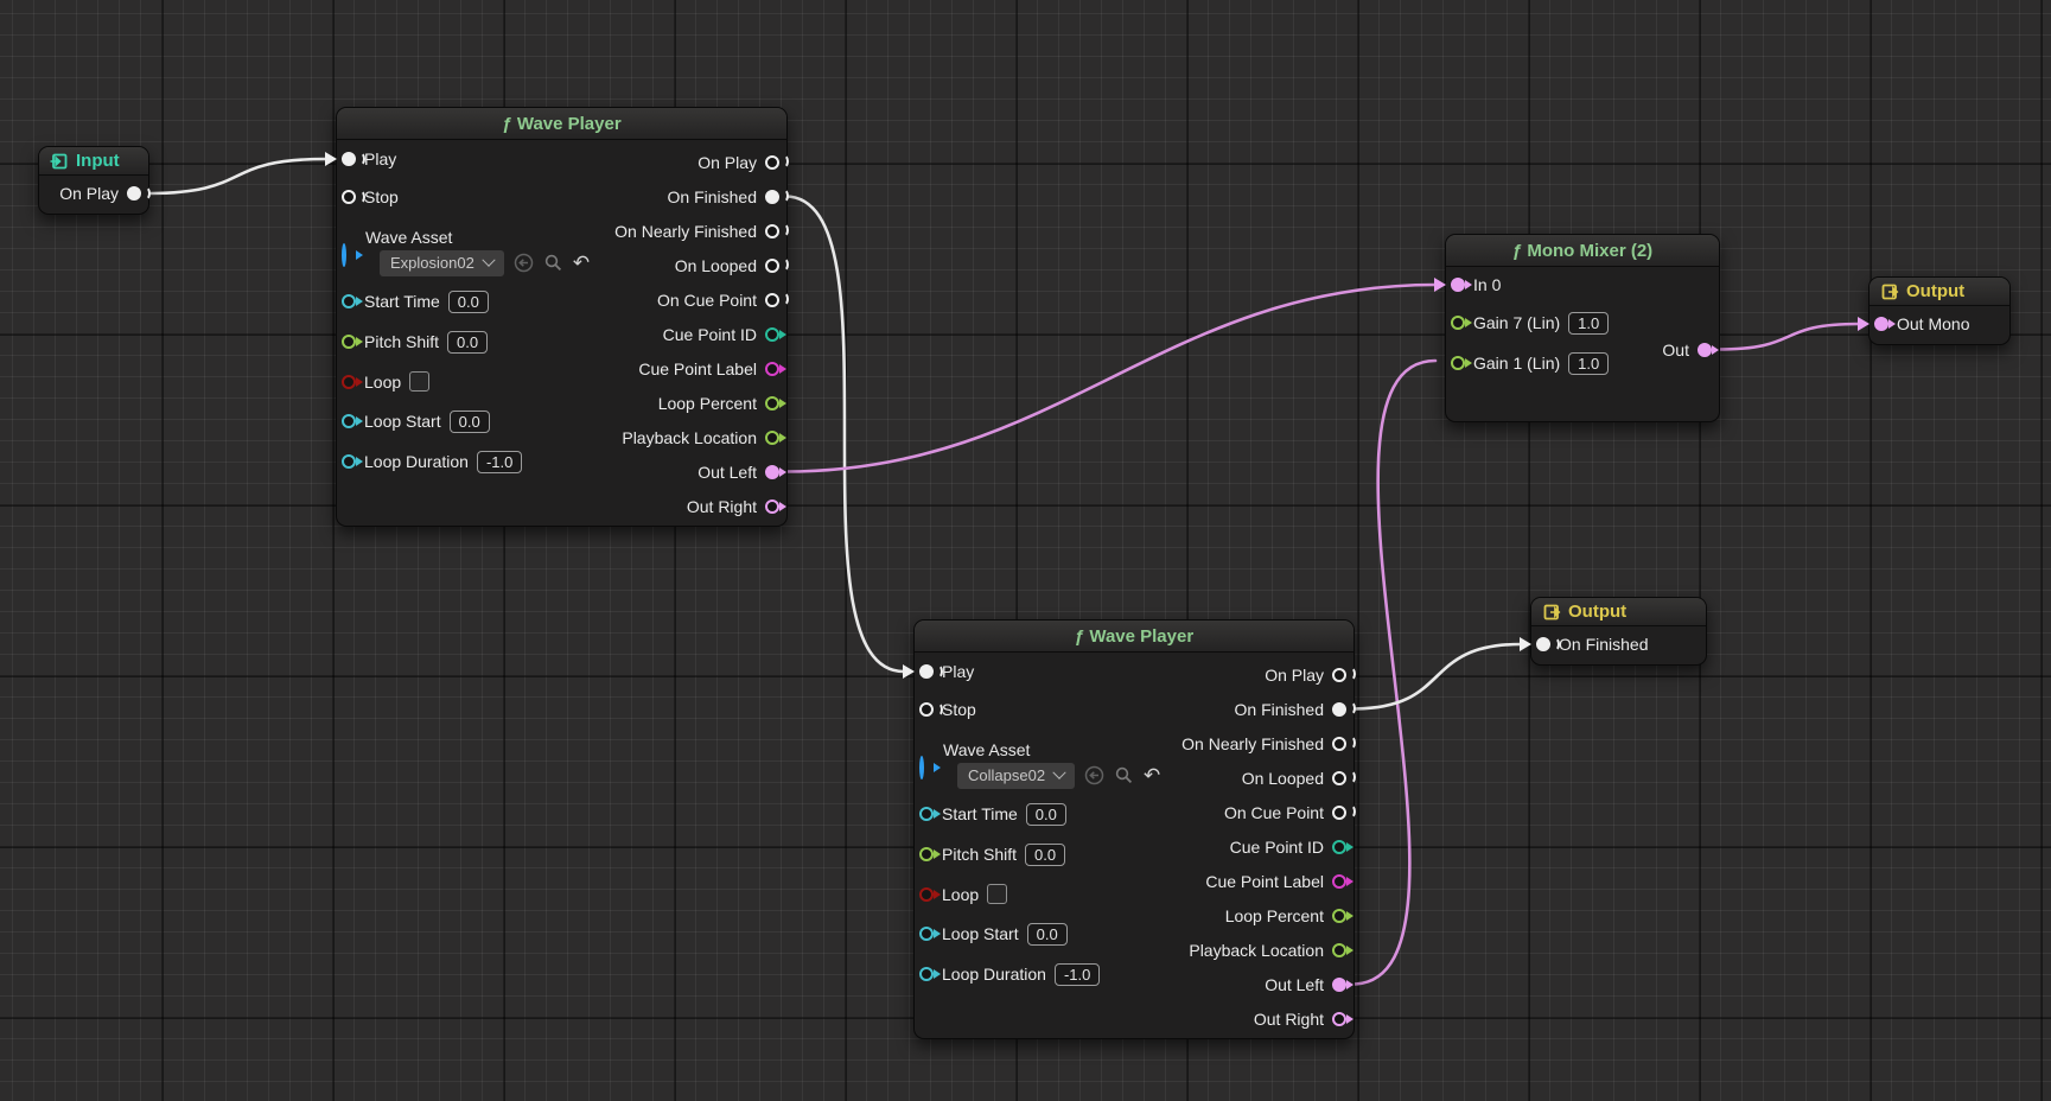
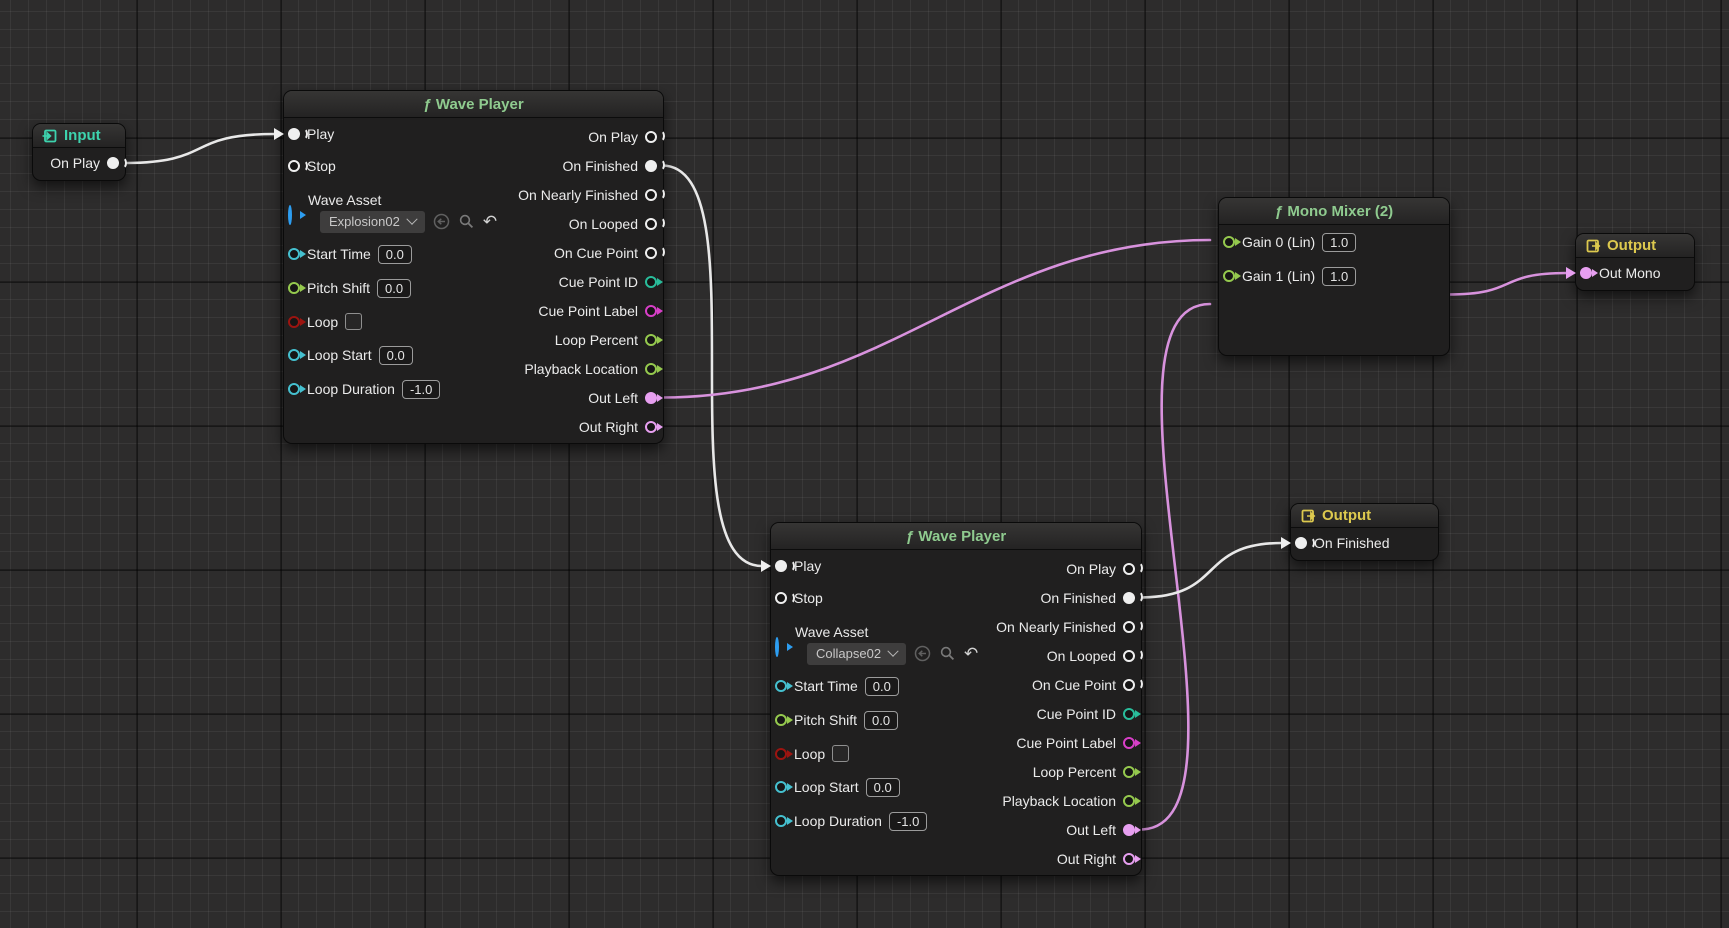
  Input
  On Play
  ƒ Wave Player
  Play
  Stop
  Wave Asset
  Explosion02
  ↶
  Start Time
  0.0
  Pitch Shift
  0.0
  Loop
  Loop Start
  0.0
  Loop Duration
  -1.0
  On Play
  On Finished
  On Nearly Finished
  On Looped
  On Cue Point
  Cue Point ID
  Cue Point Label
  Loop Percent
  Playback Location
  Out Left
  Out Right
  ƒ Wave Player
  Play
  Stop
  Wave Asset
  Collapse02
  ↶
  Start Time
  0.0
  Pitch Shift
  0.0
  Loop
  Loop Start
  0.0
  Loop Duration
  -1.0
  On Play
  On Finished
  On Nearly Finished
  On Looped
  On Cue Point
  Cue Point ID
  Cue Point Label
  Loop Percent
  Playback Location
  Out Left
  Out Right
  ƒ Mono Mixer (2)
- In 0
- Gain 7 (Lin)
+ Gain 0 (Lin)
  1.0
  Gain 1 (Lin)
  1.0
- Out
  Output
  Out Mono
  Output
  On Finished
